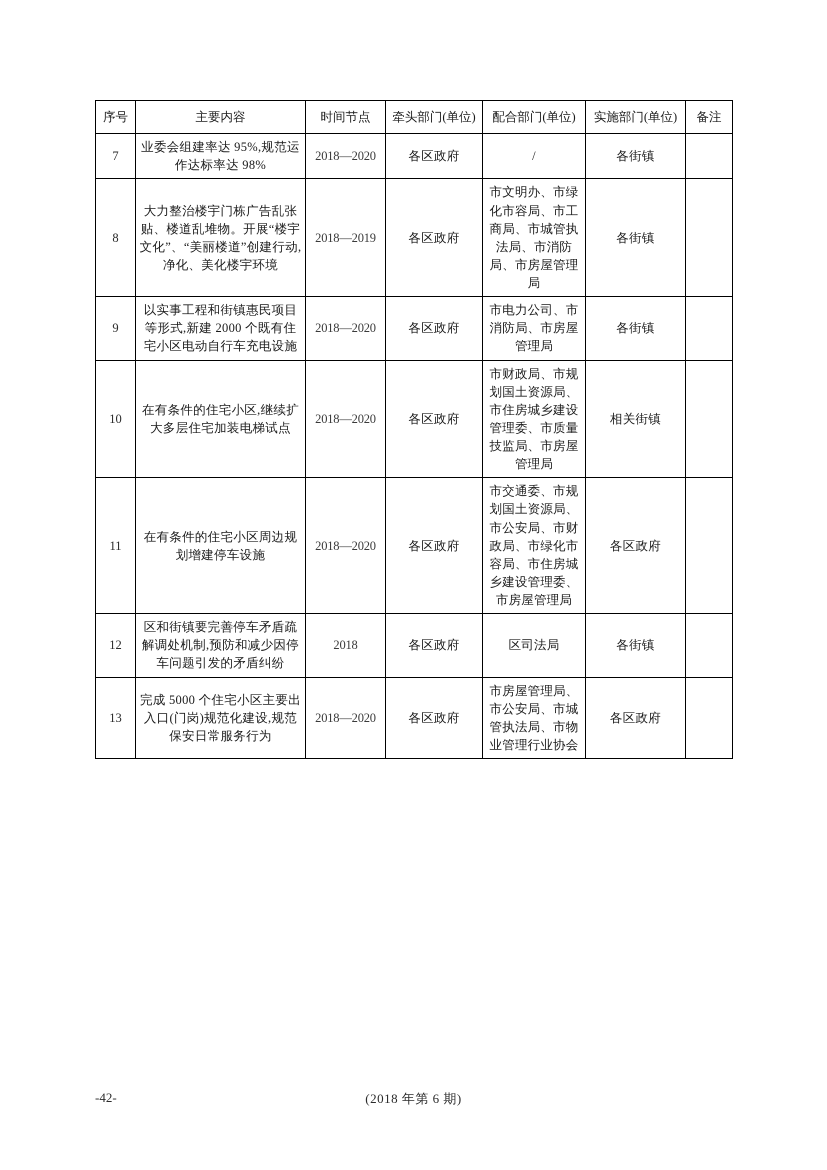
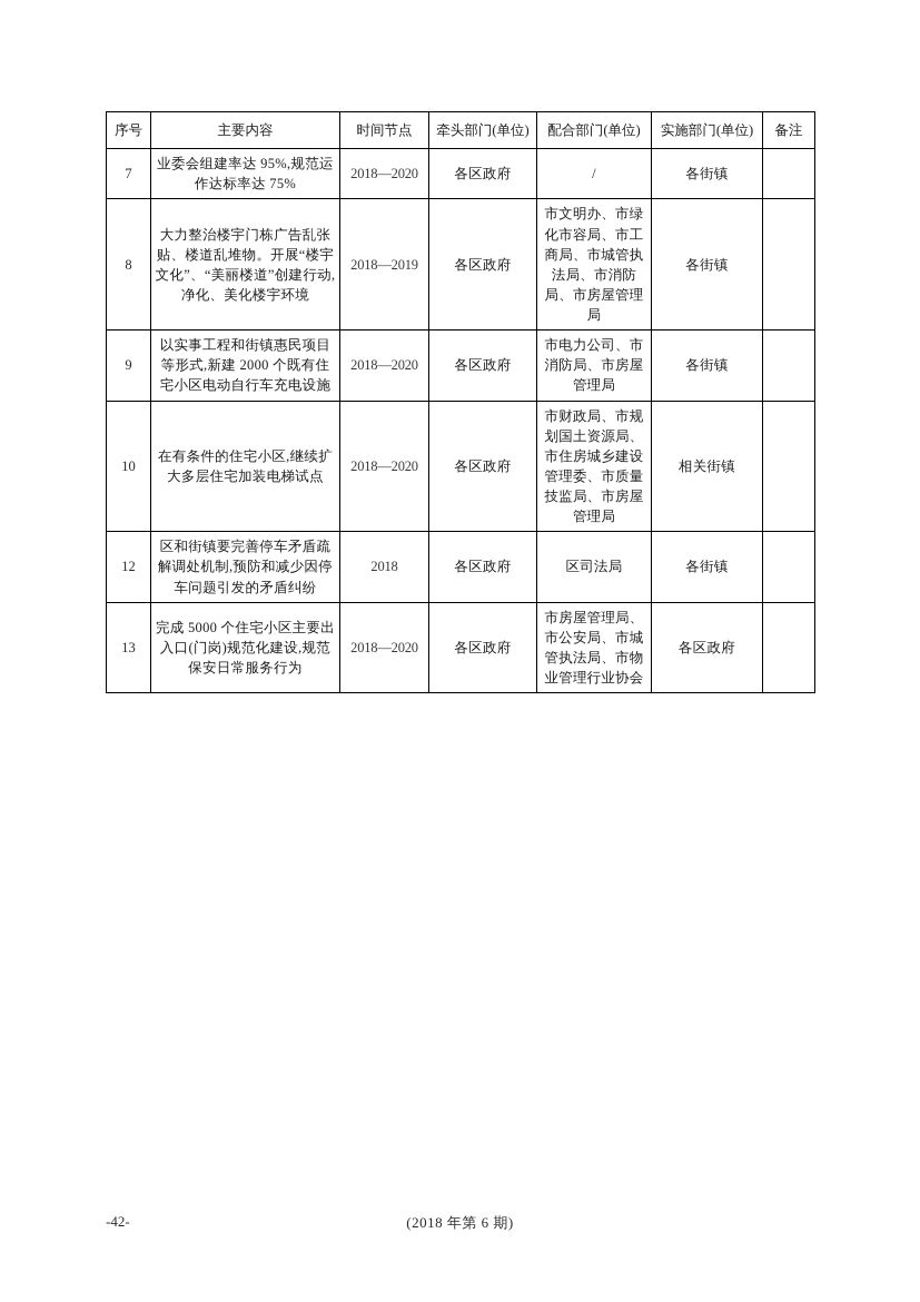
  序号	主要内容	时间节点	牵头部门(单位)	配合部门(单位)	实施部门(单位)	备注
- 7	业委会组建率达 95%,规范运作达标率达 98%	2018—2020	各区政府	/	各街镇
+ 7	业委会组建率达 95%,规范运作达标率达 75%	2018—2020	各区政府	/	各街镇
  8	大力整治楼宇门栋广告乱张贴、楼道乱堆物。开展“楼宇文化”、“美丽楼道”创建行动,净化、美化楼宇环境	2018—2019	各区政府	市文明办、市绿化市容局、市工商局、市城管执法局、市消防局、市房屋管理局	各街镇
  9	以实事工程和街镇惠民项目等形式,新建 2000 个既有住宅小区电动自行车充电设施	2018—2020	各区政府	市电力公司、市消防局、市房屋管理局	各街镇
  10	在有条件的住宅小区,继续扩大多层住宅加装电梯试点	2018—2020	各区政府	市财政局、市规划国土资源局、市住房城乡建设管理委、市质量技监局、市房屋管理局	相关街镇
- 11	在有条件的住宅小区周边规划增建停车设施	2018—2020	各区政府	市交通委、市规划国土资源局、市公安局、市财政局、市绿化市容局、市住房城乡建设管理委、市房屋管理局	各区政府
  12	区和街镇要完善停车矛盾疏解调处机制,预防和减少因停车问题引发的矛盾纠纷	2018	各区政府	区司法局	各街镇
  13	完成 5000 个住宅小区主要出入口(门岗)规范化建设,规范保安日常服务行为	2018—2020	各区政府	市房屋管理局、市公安局、市城管执法局、市物业管理行业协会	各区政府
  -42-
  (2018 年第 6 期)
